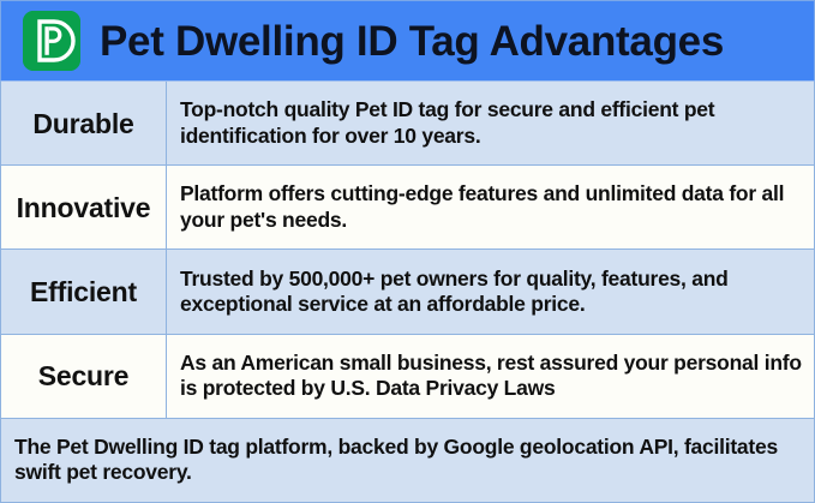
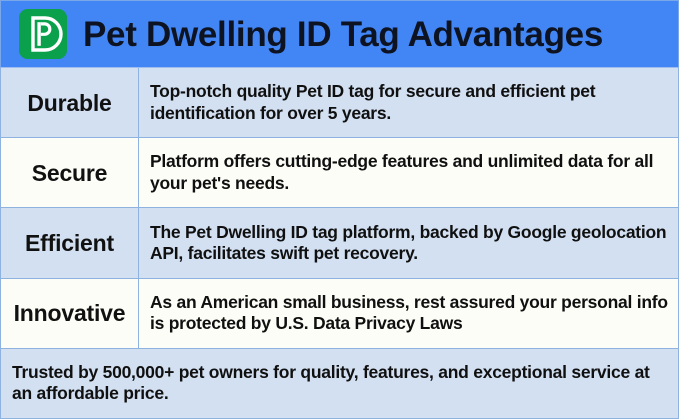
  Pet Dwelling ID Tag Advantages
  Durable
- Top-notch quality Pet ID tag for secure and efficient pet identification for over 10 years.
+ Top-notch quality Pet ID tag for secure and efficient pet identification for over 5 years.
- Innovative
+ Secure
  Platform offers cutting-edge features and unlimited data for all your pet's needs.
  Efficient
- Trusted by 500,000+ pet owners for quality, features, and exceptional service at an affordable price.
+ The Pet Dwelling ID tag platform, backed by Google geolocation API, facilitates swift pet recovery.
- Secure
+ Innovative
  As an American small business, rest assured your personal info is protected by U.S. Data Privacy Laws
- The Pet Dwelling ID tag platform, backed by Google geolocation API, facilitates swift pet recovery.
+ Trusted by 500,000+ pet owners for quality, features, and exceptional service at an affordable price.
